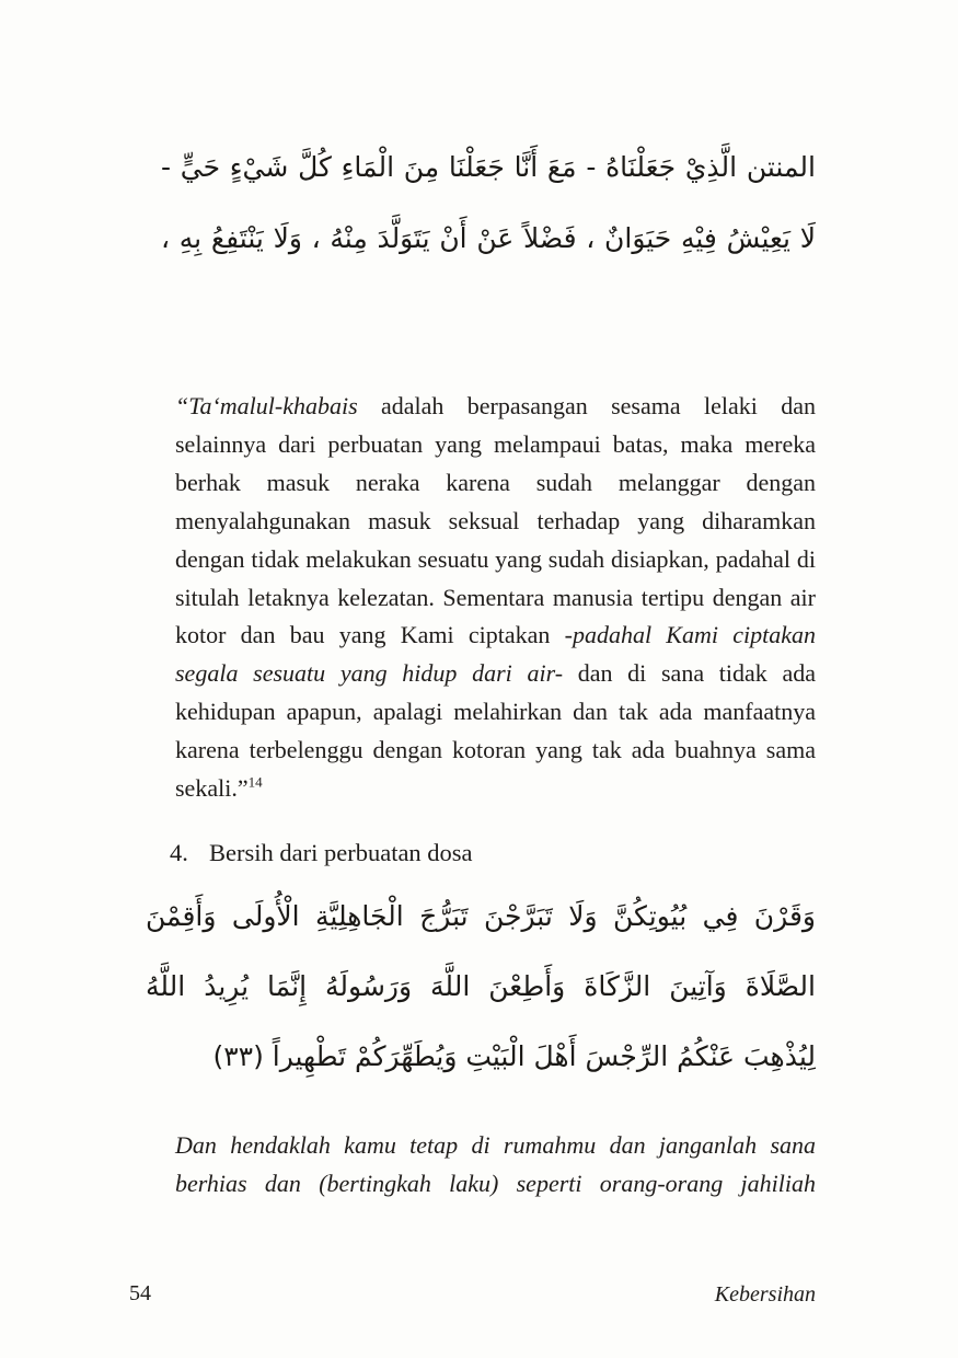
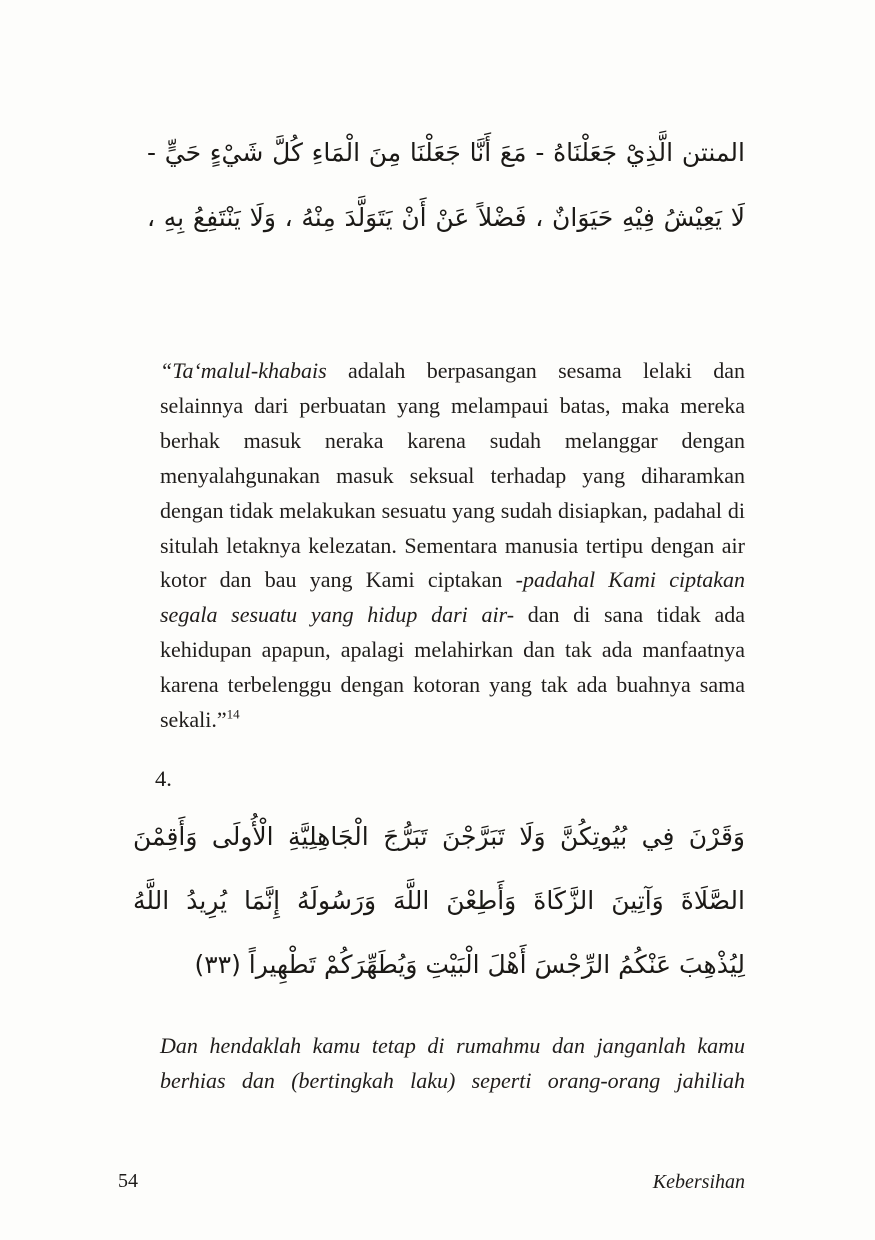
  المنتن الَّذِيْ جَعَلْنَاهُ - مَعَ أَنَّا جَعَلْنَا مِنَ الْمَاءِ كُلَّ شَيْءٍ حَيٍّ -
  لَا يَعِيْشُ فِيْهِ حَيَوَانٌ ، فَضْلاً عَنْ أَنْ يَتَوَلَّدَ مِنْهُ ، وَلَا يَنْتَفِعُ بِهِ ،
  “Ta‘malul-khabais adalah berpasangan sesama lelaki dan selainnya dari perbuatan yang melampaui batas, maka mereka berhak masuk neraka karena sudah melanggar dengan menyalahgunakan masuk seksual terhadap yang diharamkan dengan tidak melakukan sesuatu yang sudah disiapkan, padahal di situlah letaknya kelezatan. Sementara manusia tertipu dengan air kotor dan bau yang Kami ciptakan -padahal Kami ciptakan segala sesuatu yang hidup dari air- dan di sana tidak ada kehidupan apapun, apalagi melahirkan dan tak ada manfaatnya karena terbelenggu dengan kotoran yang tak ada buahnya sama sekali.”14
  4.
- Bersih dari perbuatan dosa
  وَقَرْنَ فِي بُيُوتِكُنَّ وَلَا تَبَرَّجْنَ تَبَرُّجَ الْجَاهِلِيَّةِ الْأُولَى وَأَقِمْنَ
  الصَّلَاةَ وَآتِينَ الزَّكَاةَ وَأَطِعْنَ اللَّهَ وَرَسُولَهُ إِنَّمَا يُرِيدُ اللَّهُ
  لِيُذْهِبَ عَنْكُمُ الرِّجْسَ أَهْلَ الْبَيْتِ وَيُطَهِّرَكُمْ تَطْهِيراً (٣٣)
- Dan hendaklah kamu tetap di rumahmu dan janganlah sana berhias dan (bertingkah laku) seperti orang-orang jahiliah
+ Dan hendaklah kamu tetap di rumahmu dan janganlah kamu berhias dan (bertingkah laku) seperti orang-orang jahiliah
  54
  Kebersihan
